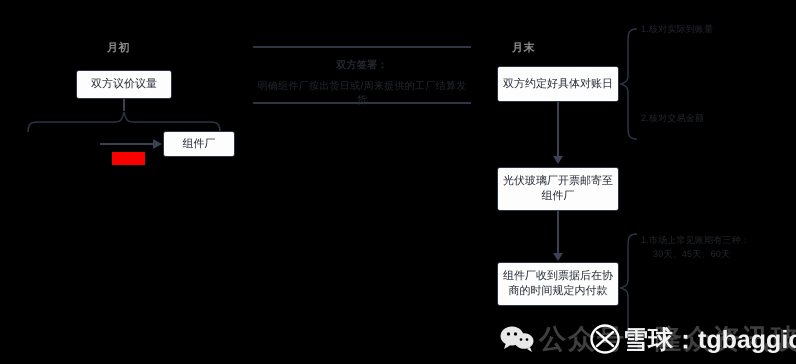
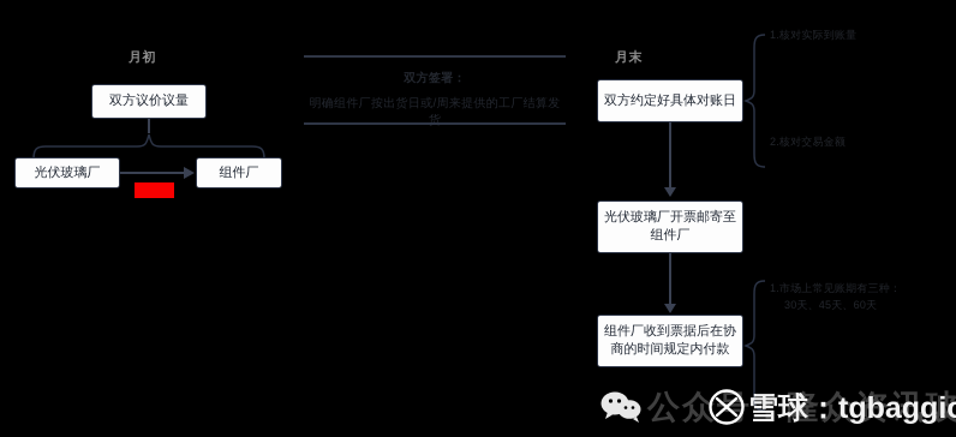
  月初
  双方议价议量
+ 光伏玻璃厂
  组件厂
  双方签署：
  明确组件厂按出货日或/周来提供的工厂结算发货
  月末
  双方约定好具体对账日
  1.核对实际到账量
  2.核对交易金额
  光伏玻璃厂开票邮寄至组件厂
  组件厂收到票据后在协商的时间规定内付款
  1.市场上常见账期有三种：
  30天、45天、60天
  公众号：隆众资讯玻
  雪球：tgbaggi
